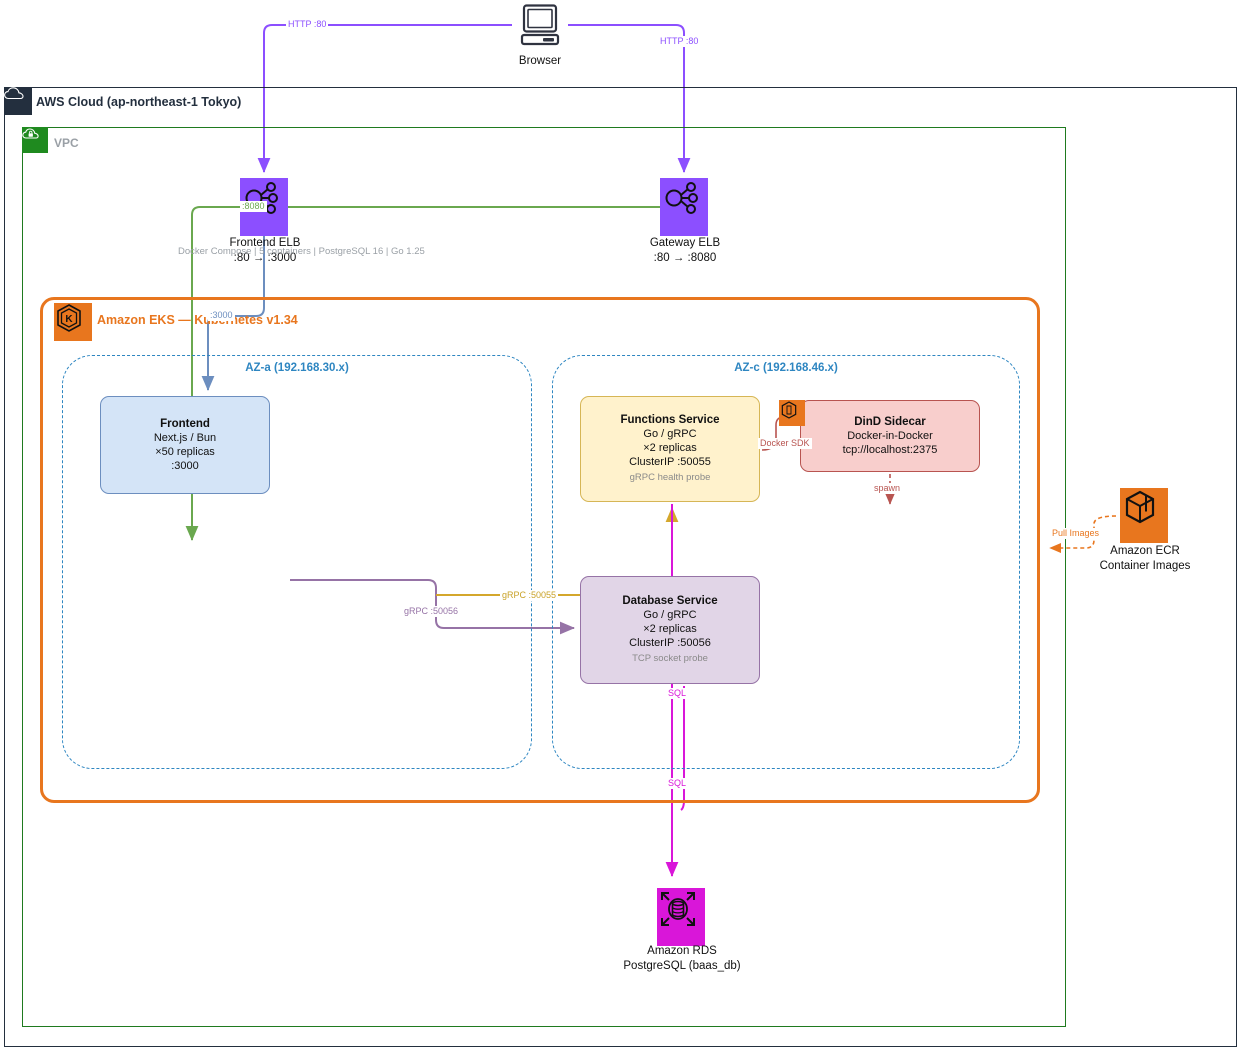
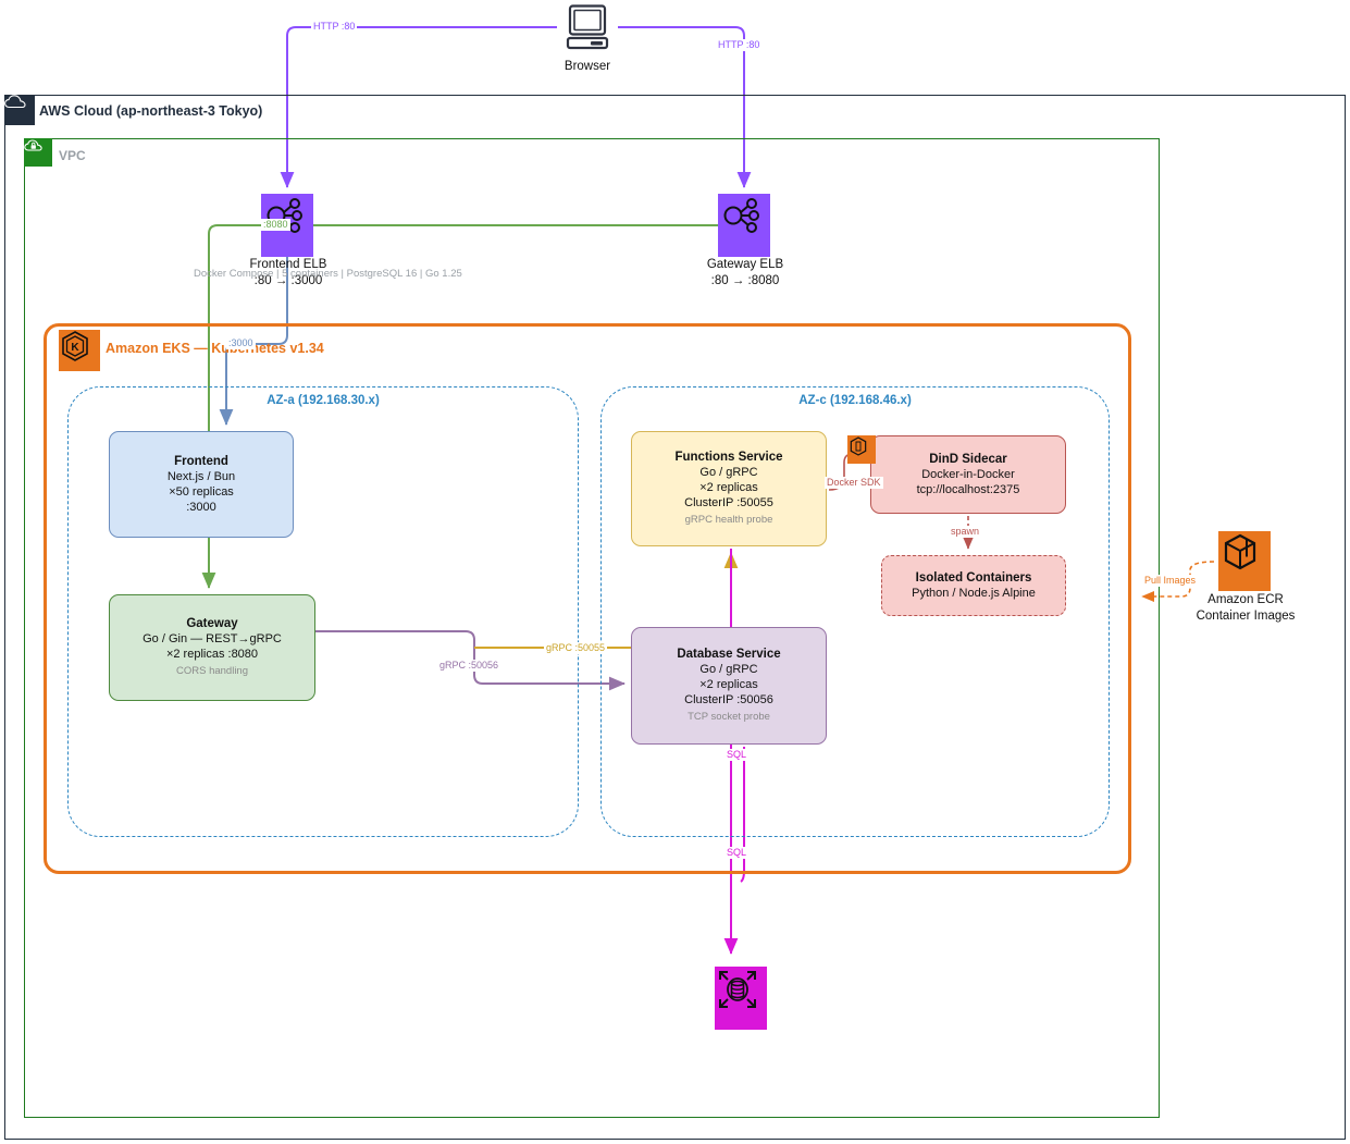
- AWS Cloud (ap-northeast-1 Tokyo)
+ AWS Cloud (ap-northeast-3 Tokyo)
  VPC
  K
  Amazon EKS — Ketes v1.34
  AZ-a (192.168.30.x)
  AZ-c (192.168.46.x)
  Browser
  Frontend ELB
  :80 → :3000
  Docker Compose | 5 containers | PostgreSQL 16 | Go 1.25
  Gateway ELB
  :80 → :8080
  Frontend
  Next.js / Bun
  ×50 replicas
  :3000
+ Gateway
+ Go / Gin — REST→gRPC
+ ×2 replicas :8080
+ CORS handling
  Functions Service
  Go / gRPC
  ×2 replicas
  ClusterIP :50055
  gRPC health probe
  DinD Sidecar
  Docker-in-Docker
  tcp://localhost:2375
+ Isolated Containers
+ Python / Node.js Alpine
  Database Service
  Go / gRPC
  ×2 replicas
  ClusterIP :50056
  TCP socket probe
  Amazon ECR
  Container Images
- Amazon RDS
- PostgreSQL (baas_db)
  HTTP :80
  HTTP :80
  :8080
  :3000
  gRPC :50056
  gRPC :50055
  Docker SDK
  spawn
  SQL
  SQL
  Pull Images
